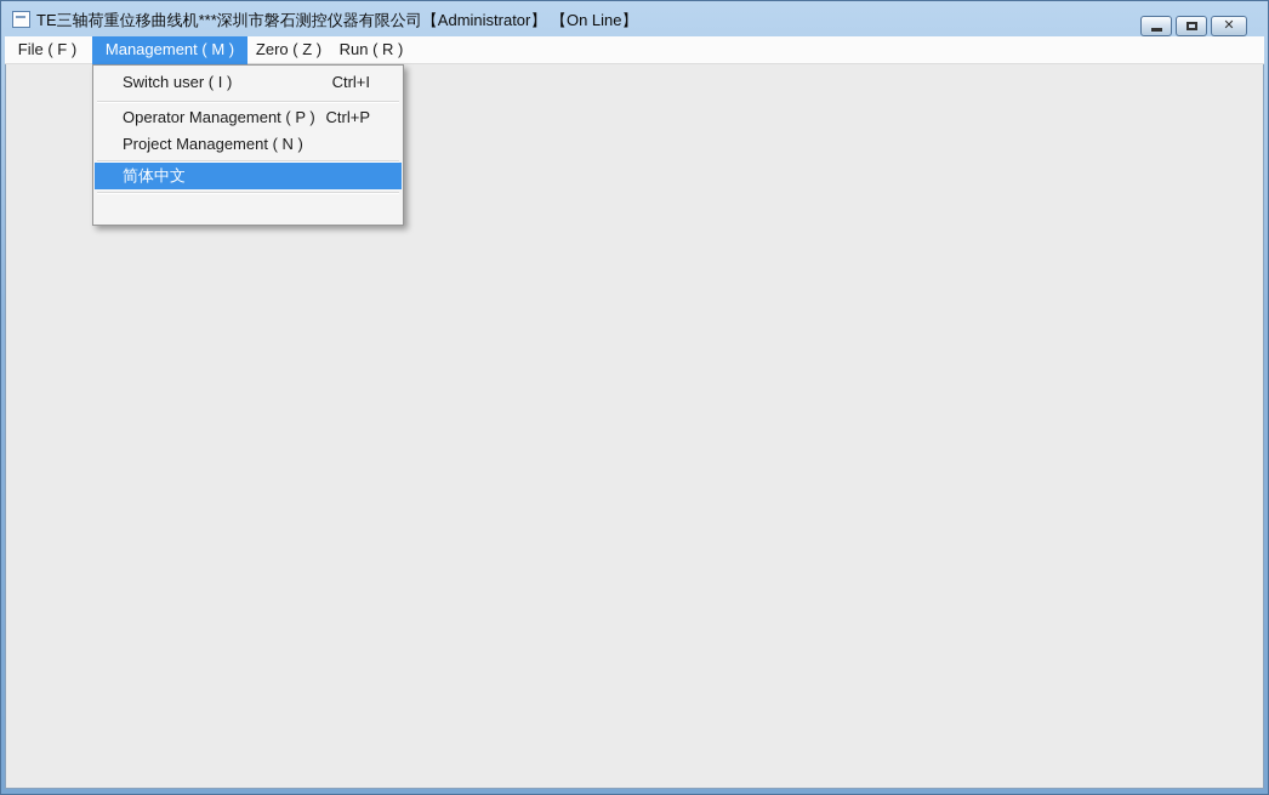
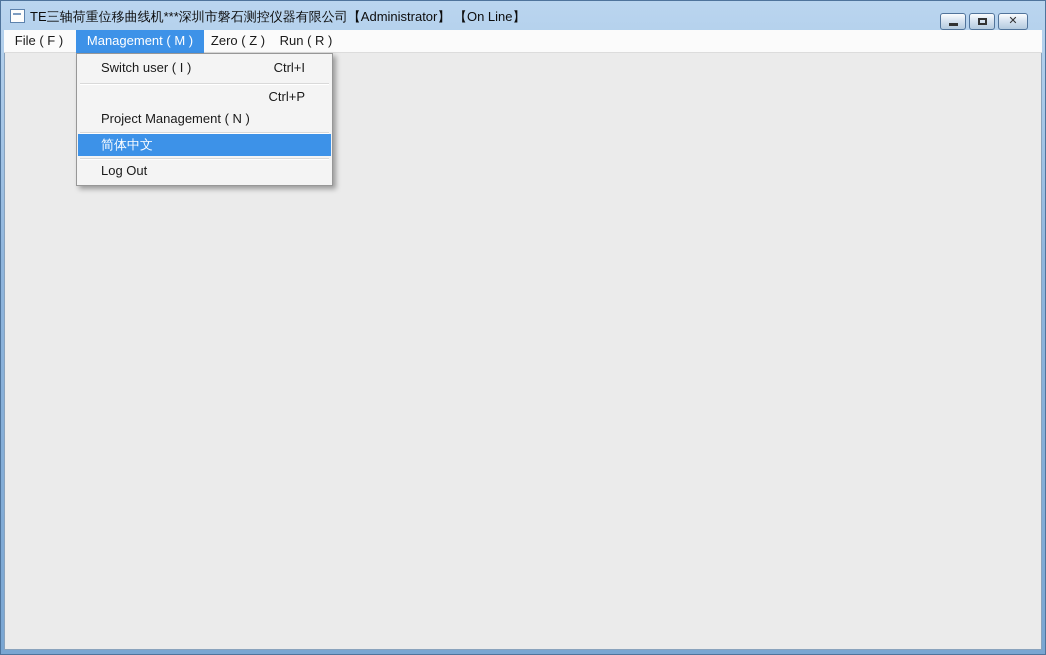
  TE三轴荷重位移曲线机***深圳市磐石测控仪器有限公司【Administrator】 【On Line】
  ✕
  File ( F )
  Management ( M )
  Zero ( Z )
  Run ( R )
  Switch user ( I )
  Ctrl+I
- Operator Management ( P )
  Ctrl+P
  Project Management ( N )
  简体中文
+ Log Out
